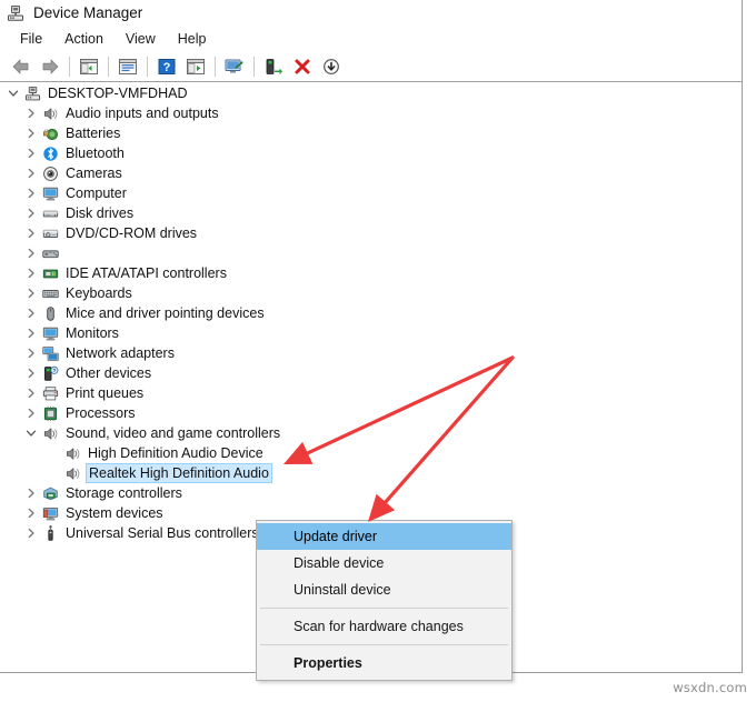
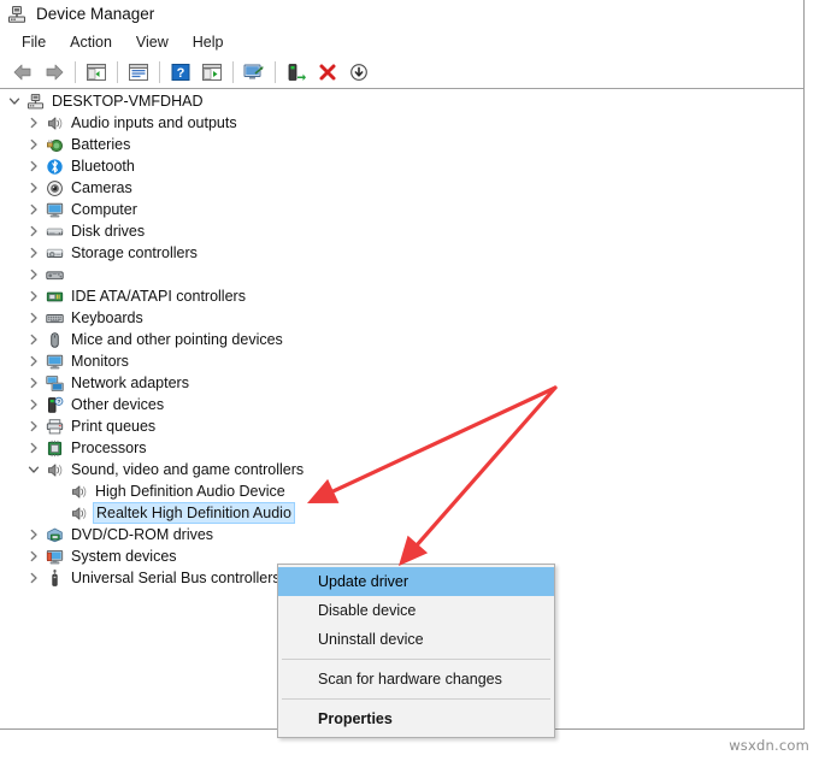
  Device Manager
  File
  Action
  View
  Help
  ?
  DESKTOP-VMFDHAD
  Audio inputs and outputs
  Batteries
  Bluetooth
  Cameras
  Computer
  Disk drives
- DVD/CD-ROM drives
+ Storage controllers
  IDE ATA/ATAPI controllers
  Keyboards
- Mice and driver pointing devices
+ Mice and other pointing devices
  Monitors
  Network adapters
  Other devices
  Print queues
  Processors
  Sound, video and game controllers
  High Definition Audio Device
  Realtek High Definition Audio
- Storage controllers
+ DVD/CD-ROM drives
  System devices
  Universal Serial Bus controller
  Update driver
  Disable device
  Uninstall device
  Scan for hardware changes
  Properties
  wsxdn.com
